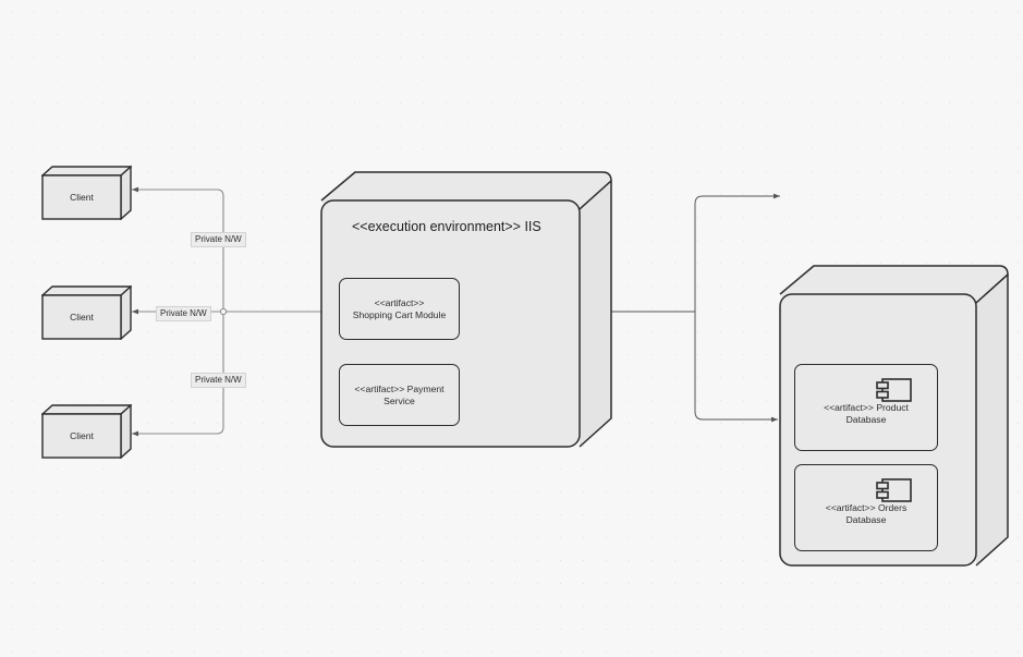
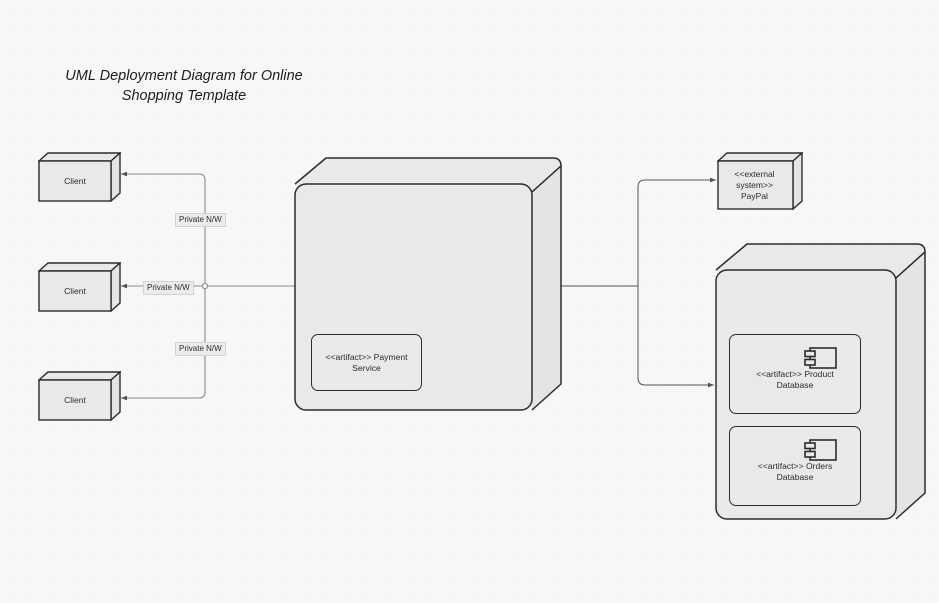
+ UML Deployment Diagram for Online
+ Shopping Template
  Private N/W
  Private N/W
  Private N/W
  Client
  Client
  Client
- <<execution environment>> IIS
- <<artifact>>
- Shopping Cart Module
  <<artifact>> Payment
  Service
+ <<external
+ system>>
+ PayPal
  <<artifact>> Product
  Database
  <<artifact>> Orders
  Database
